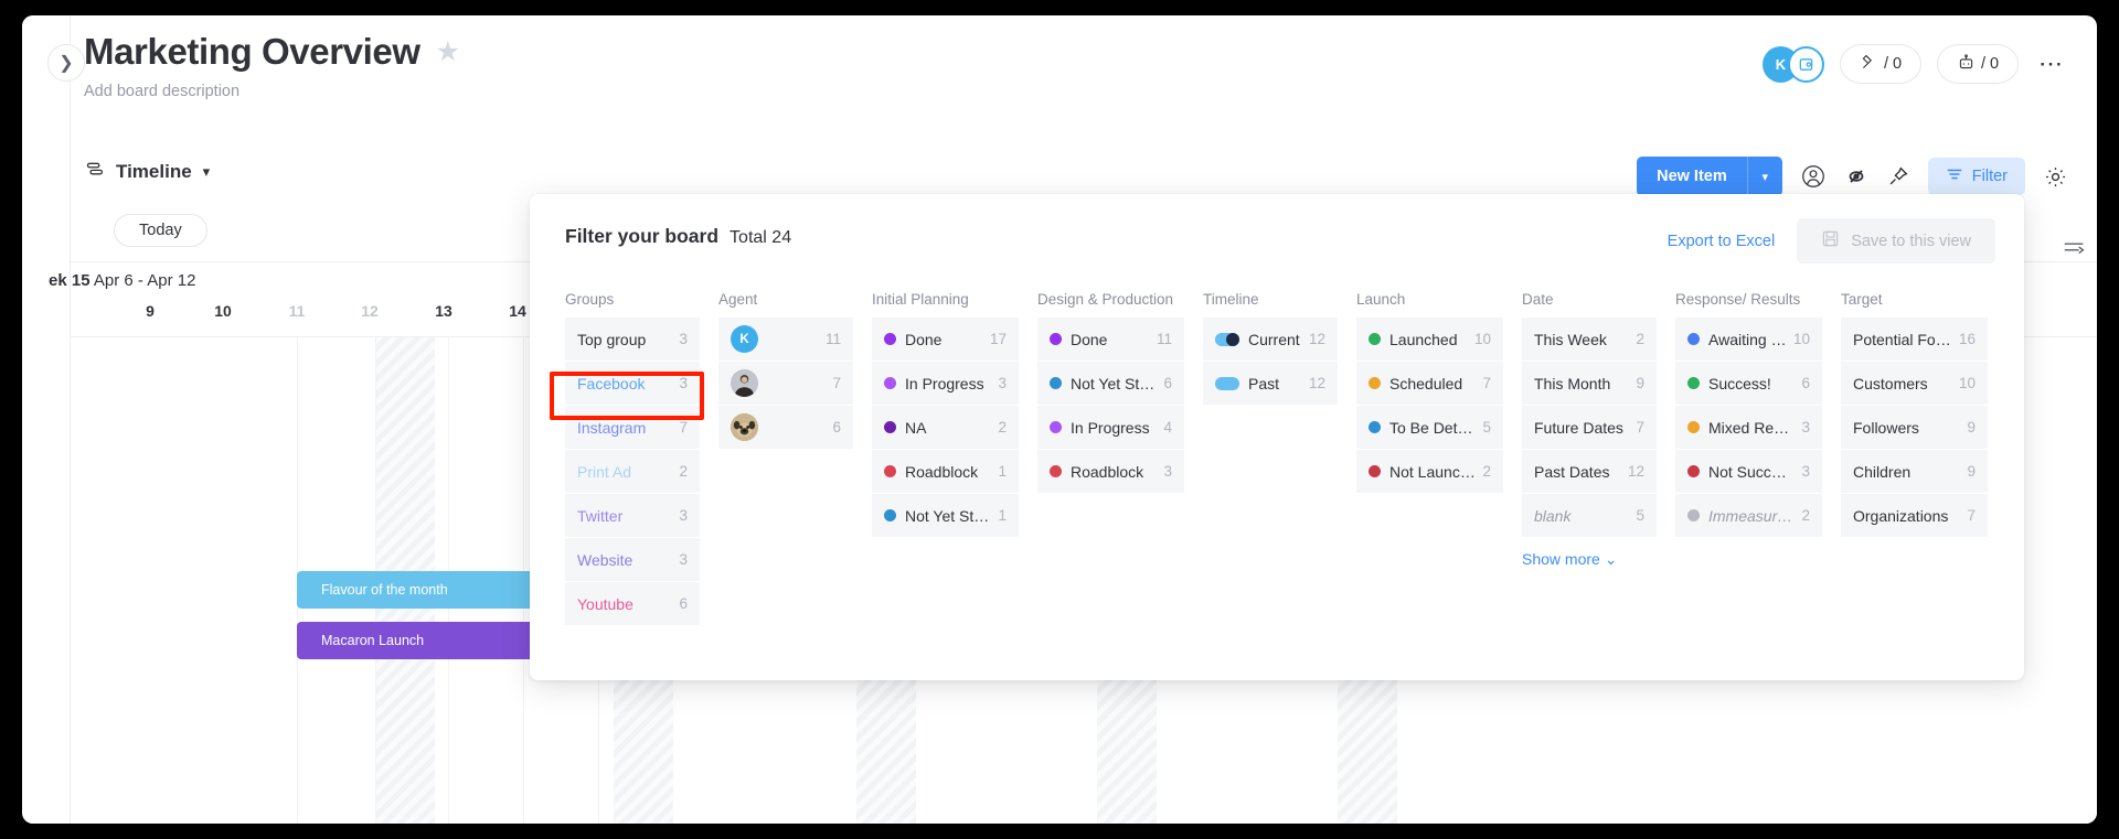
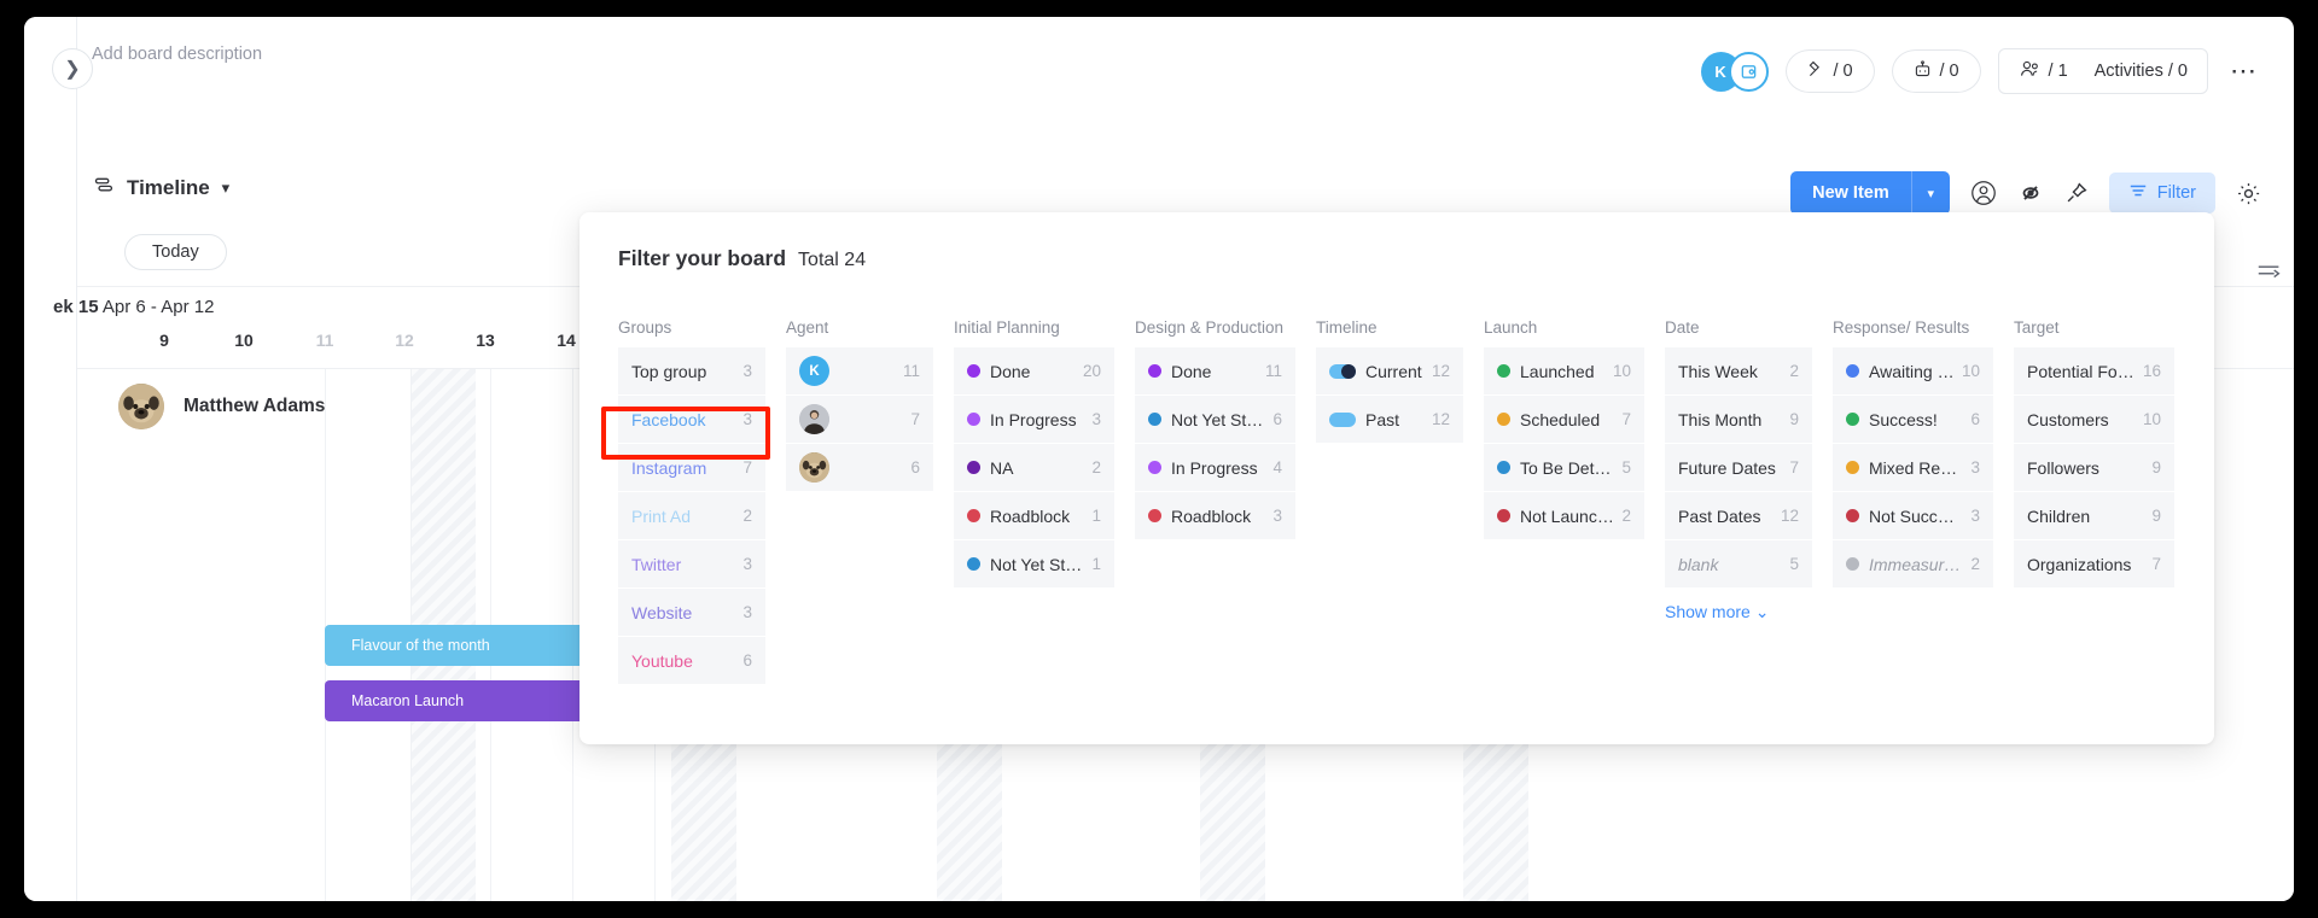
  ❯
- Marketing Overview
- ★
  Add board description
  K
  / 0
  / 0
+ / 1
+ Activities / 0
  ⋯
  Timeline
  ▾
  New Item
  ▾
  Filter
  Today
  ek 15 Apr 6 - Apr 12
  9
  10
  11
  12
  13
  14
+ Matthew Adams
  Flavour of the month
  Macaron Launch
  Filter your board
  Total 24
- Export to Excel
- Save to this view
  Groups
  Top group
  3
  Facebook
  3
  Instagram
  7
  Print Ad
  2
  Twitter
  3
  Website
  3
  Youtube
  6
  Agent
  K
  11
  7
  6
  Initial Planning
  Done
- 17
+ 20
  In Progress
  3
  NA
  2
  Roadblock
  1
  Not Yet Star.
  1
  Design & Production
  Done
  11
  Not Yet Star.
  6
  In Progress
  4
  Roadblock
  3
  Timeline
  Current
  12
  Past
  12
  Launch
  Launched
  10
  Scheduled
  7
  To Be Deter.
  5
  Not Launch..
  2
  Date
  This Week
  2
  This Month
  9
  Future Dates
  7
  Past Dates
  12
  blank
  5
  Show more ⌄
  Response/ Results
  Awaiting R.
  10
  Success!
  6
  Mixed Resul
  3
  Not Succes..
  3
  Immeasura..
  2
  Target
  Potential Follo
  16
  Customers
  10
  Followers
  9
  Children
  9
  Organizations
  7
